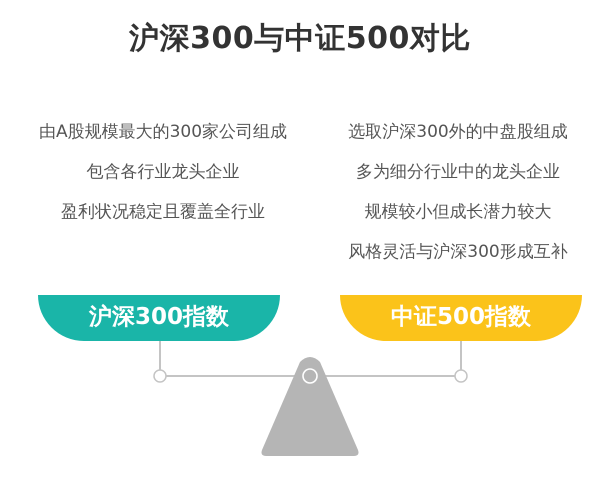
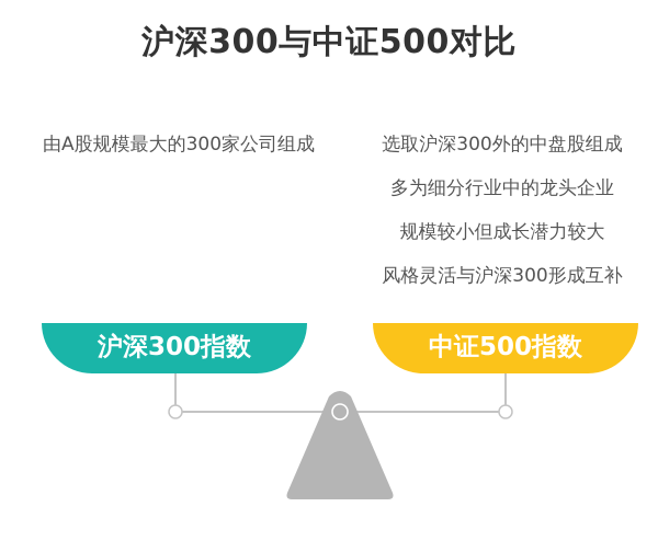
  沪深300与中证500对比
  由A股规模最大的300家公司组成
- 包含各行业龙头企业
- 盈利状况稳定且覆盖全行业
  选取沪深300外的中盘股组成
  多为细分行业中的龙头企业
  规模较小但成长潜力较大
  风格灵活与沪深300形成互补
  沪深300指数
  中证500指数
